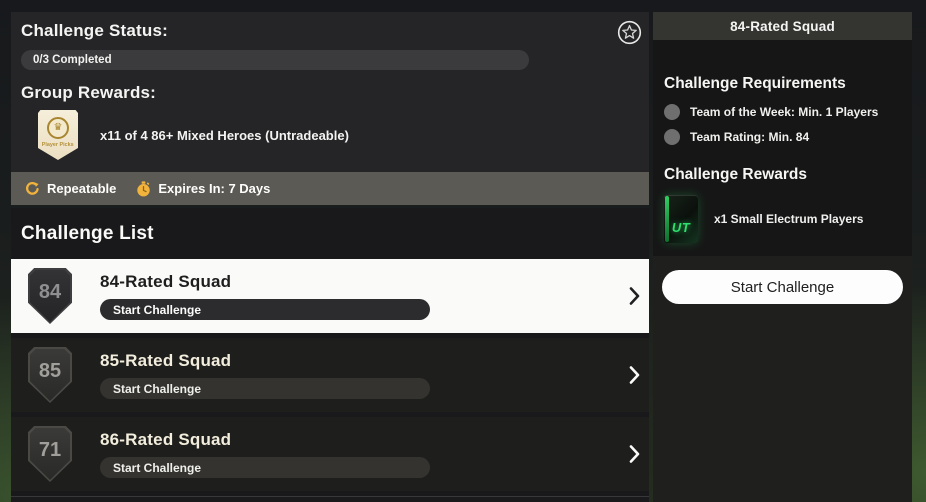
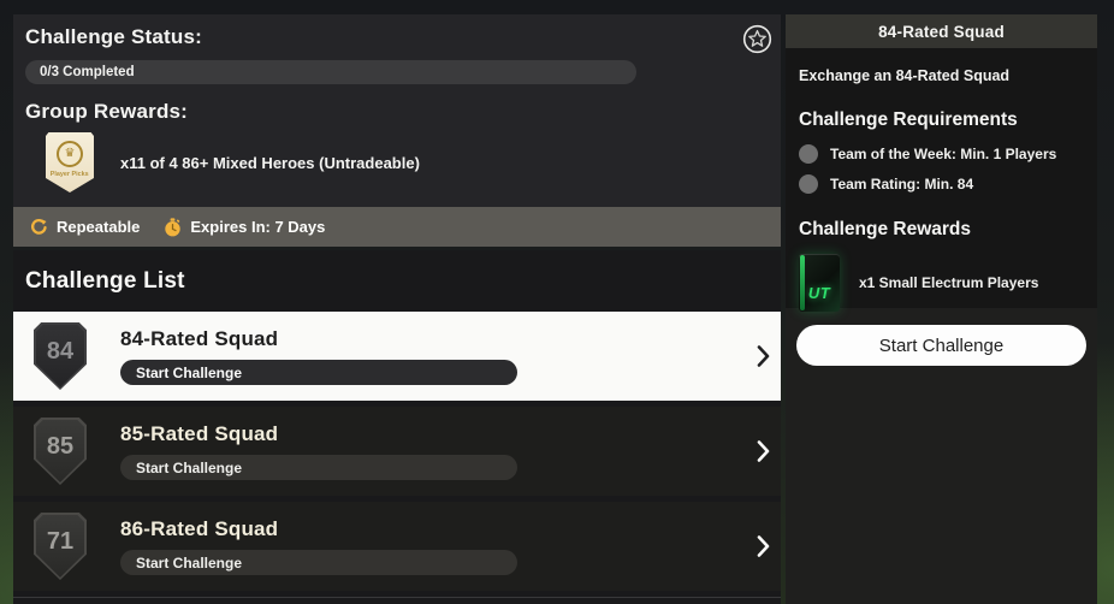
  Challenge Status:
  0/3 Completed
  Group Rewards:
  ♛
  x11 of 4 86+ Mixed Heroes (Untradeable)
  Repeatable
  Expires In: 7 Days
  Challenge List
  84
  84-Rated Squad
  Start Challenge
  85
  85-Rated Squad
  Start Challenge
  71
  86-Rated Squad
  Start Challenge
  84-Rated Squad
+ Exchange an 84-Rated Squad
  Challenge Requirements
  Team of the Week: Min. 1 Players
  Team Rating: Min. 84
  Challenge Rewards
  UT
  x1 Small Electrum Players
  Start Challenge
